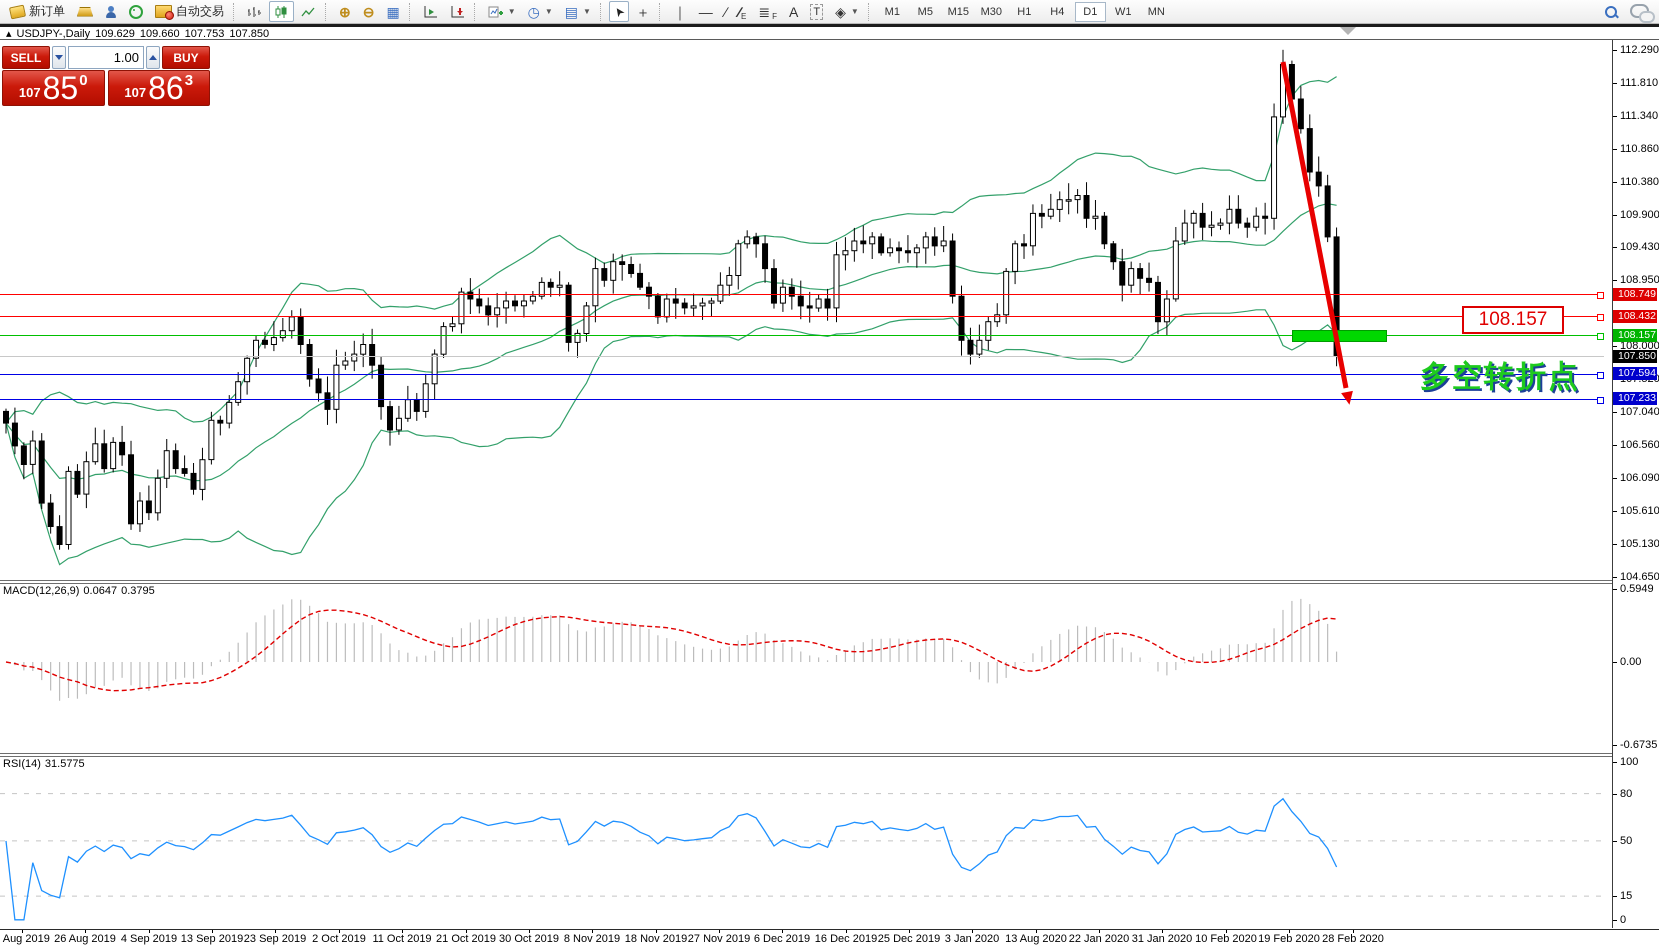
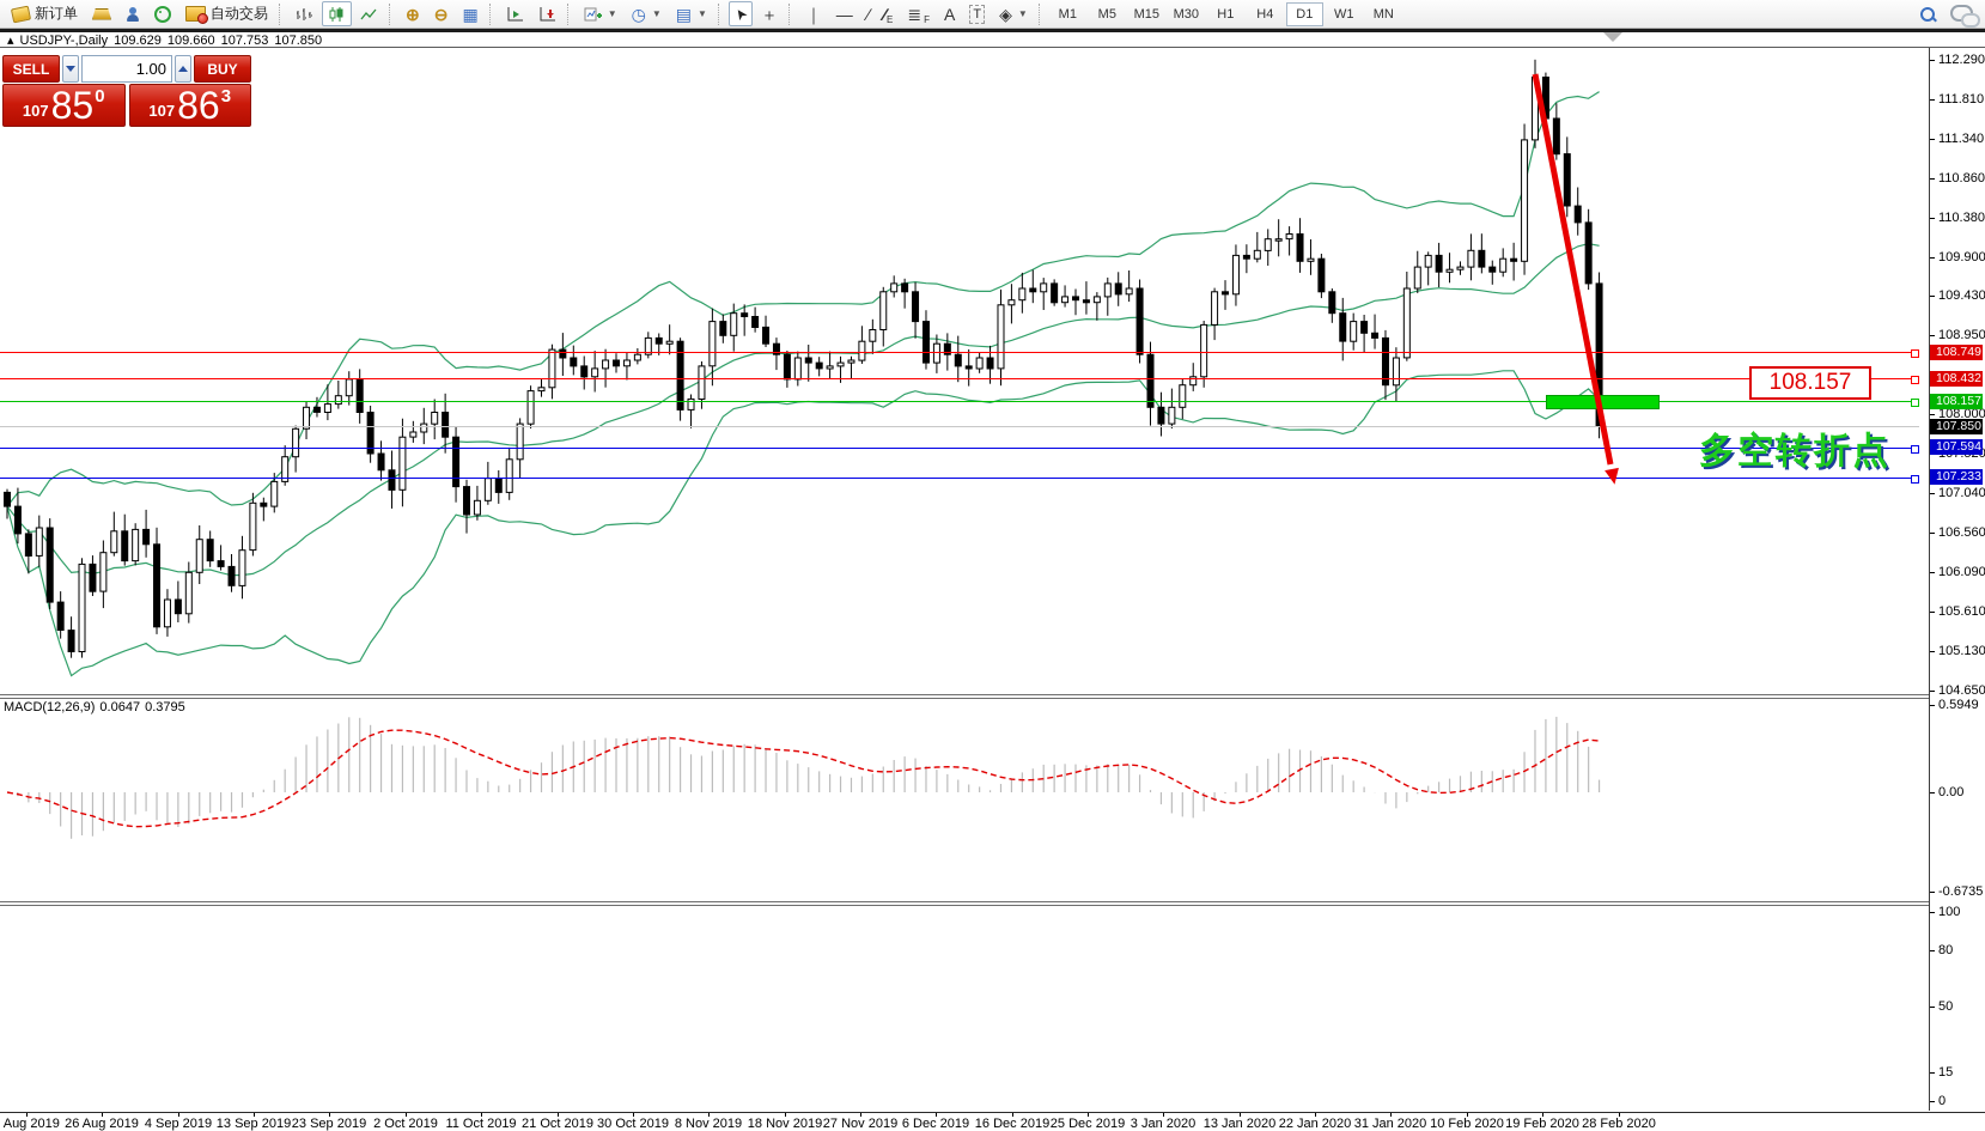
  新订单
  自动交易
  ⊕
  ⊖
  ▦
  ▼
  ◷
  ▼
  ▤
  ▼
  ＋
  ｜
  —
  ∕
  E
  ≣
  F
  A
  T
  ◈
  ▼
  M1
  M5
  M15
  M30
  H1
  H4
  D1
  W1
  MN
  ▴ USDJPY-,Daily 109.629 109.660 107.753 107.850
  108.157
  多空转折点
  MACD(12,26,9) 0.0647 0.3795
- RSI(14) 31.5775
  112.290
  111.810
  111.340
  110.860
  110.380
  109.900
  109.430
  108.950
  108.000
  107.040
  106.560
  106.090
  105.610
  105.130
  104.650
  108.749
  108.432
  108.157
  107.850
  107.594
  107.233
  0.5949
  0.00
  -0.6735
  100
  80
  50
  15
  0
  Aug 2019
  26 Aug 2019
  4 Sep 2019
  13 Sep 2019
  23 Sep 2019
  2 Oct 2019
  11 Oct 2019
  21 Oct 2019
  30 Oct 2019
  8 Nov 2019
  18 Nov 2019
  27 Nov 2019
  6 Dec 2019
  16 Dec 2019
  25 Dec 2019
  3 Jan 2020
- 13 Aug 2020
+ 13 Jan 2020
  22 Jan 2020
  31 Jan 2020
  10 Feb 2020
  19 Feb 2020
  28 Feb 2020
  SELL
  1.00
  BUY
  107
  85
  0
  107
  86
  3
